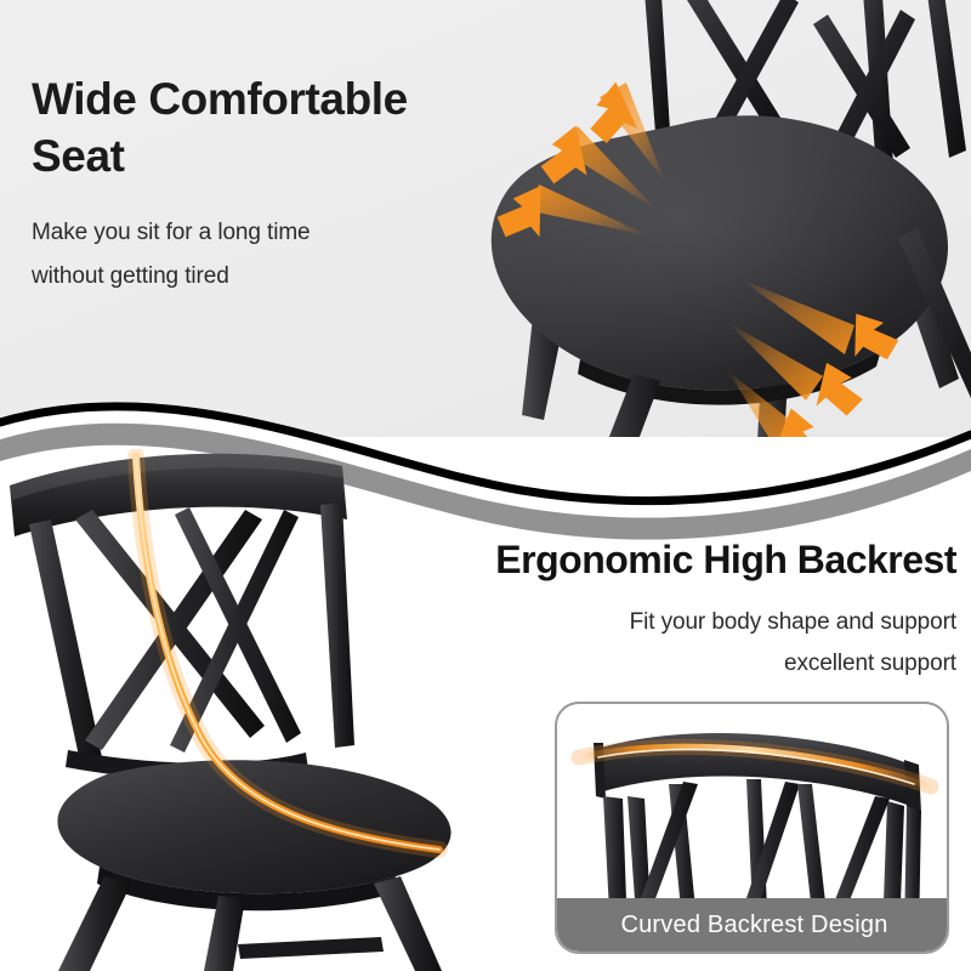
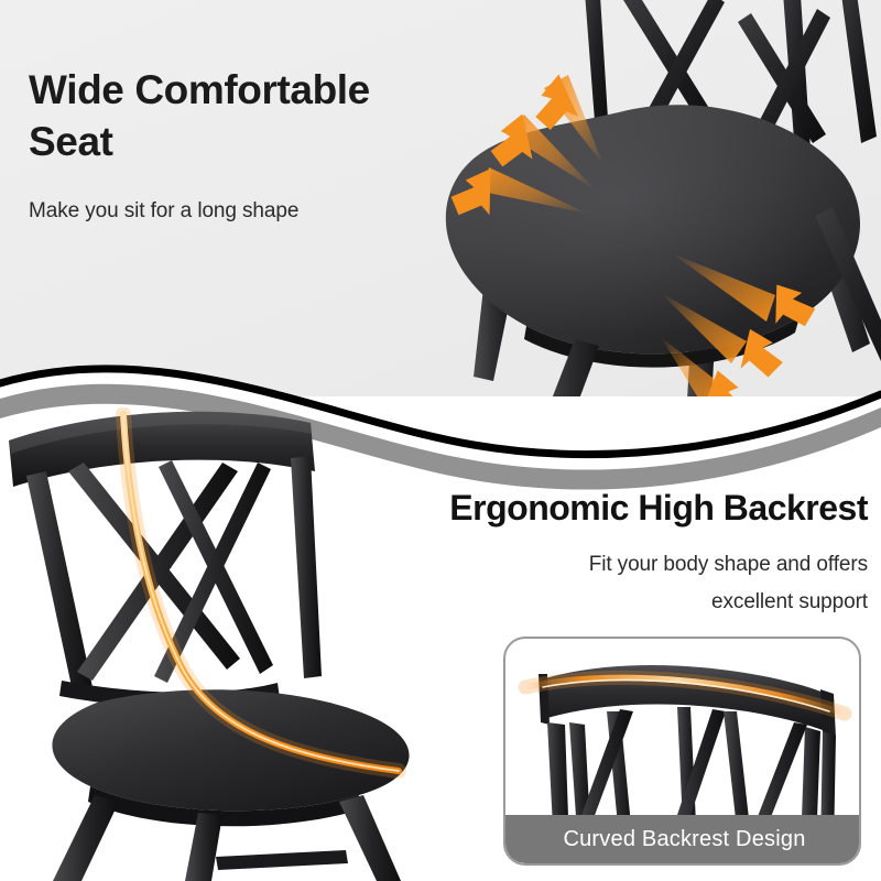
  Wide Comfortable
  Seat
- Make you sit for a long time
+ Make you sit for a long shape
- without getting tired
  Ergonomic High Backrest
- Fit your body shape and support
+ Fit your body shape and offers
  excellent support
  Curved Backrest Design
